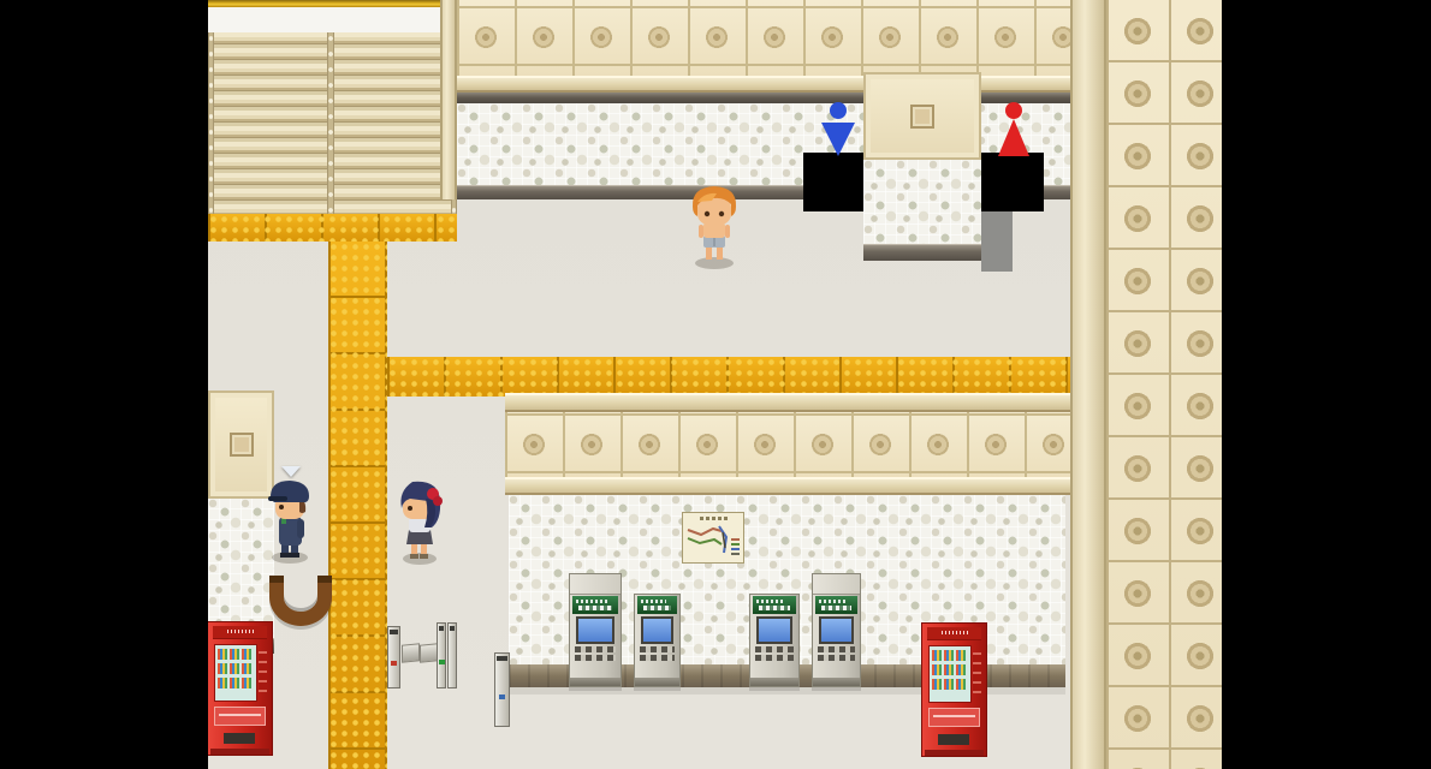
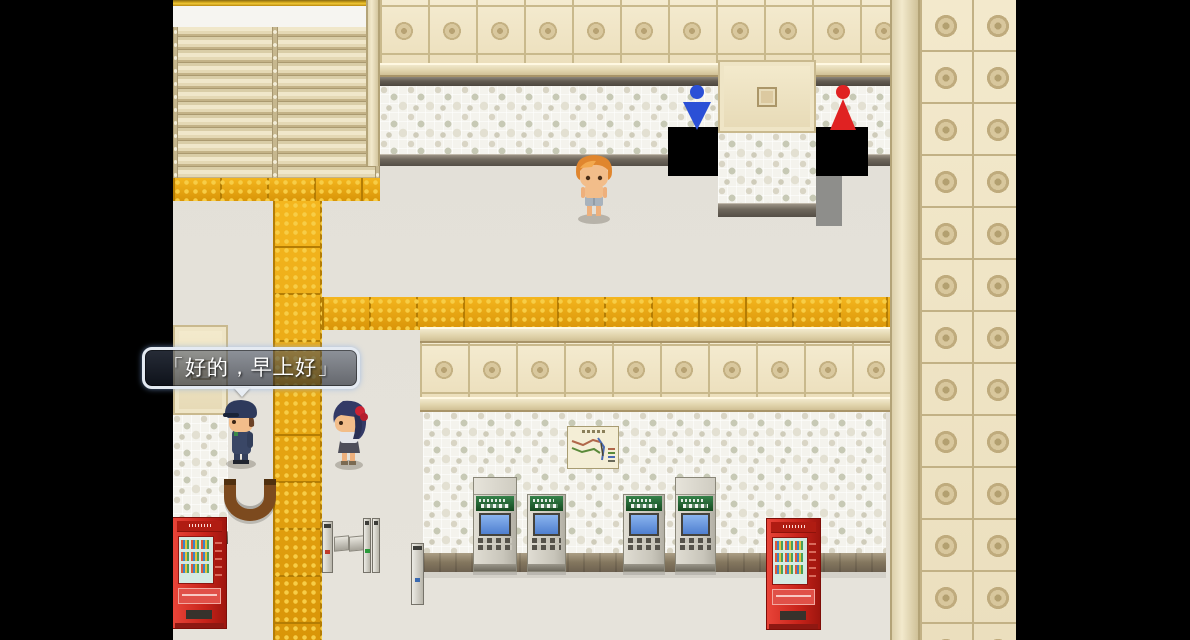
+ 「好的，早上好」
